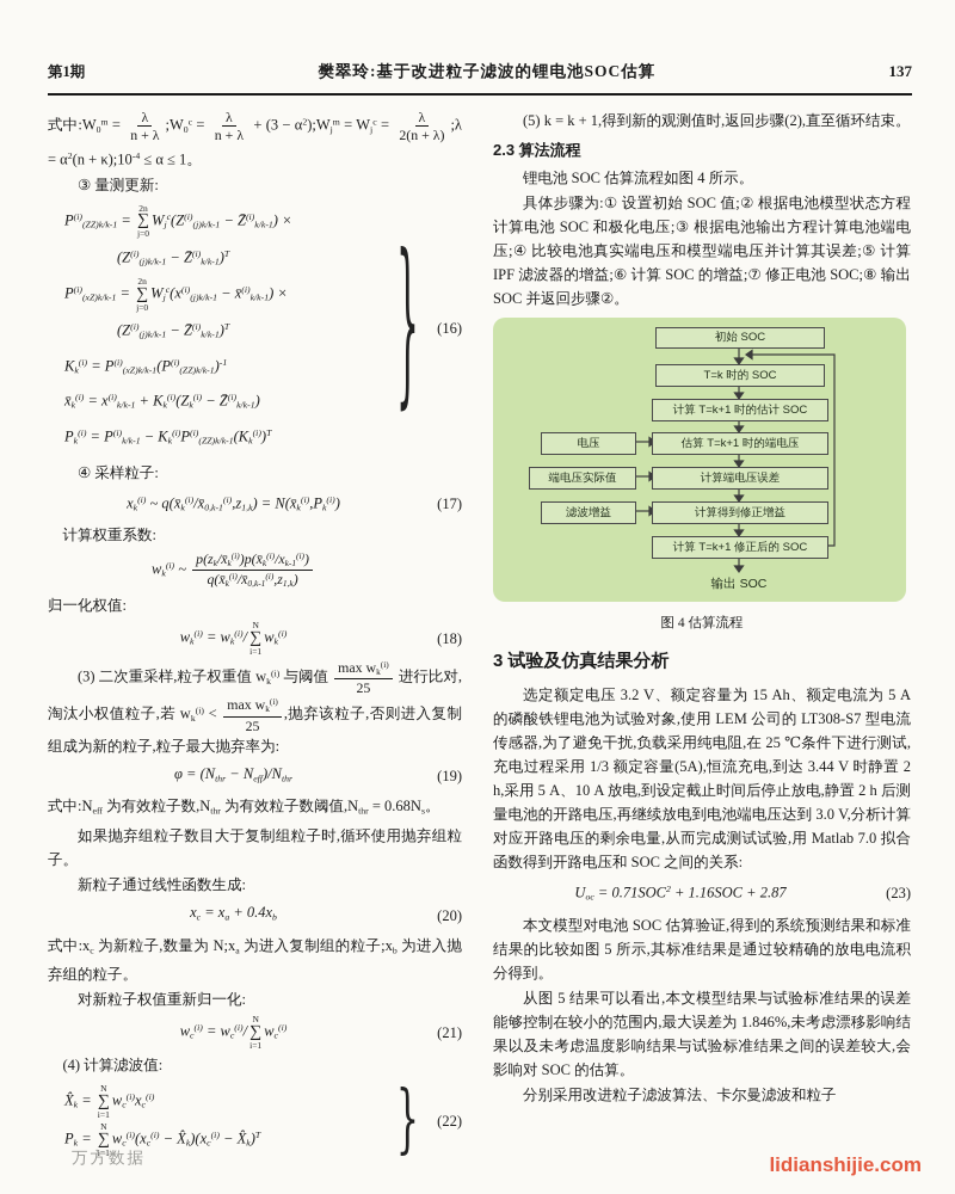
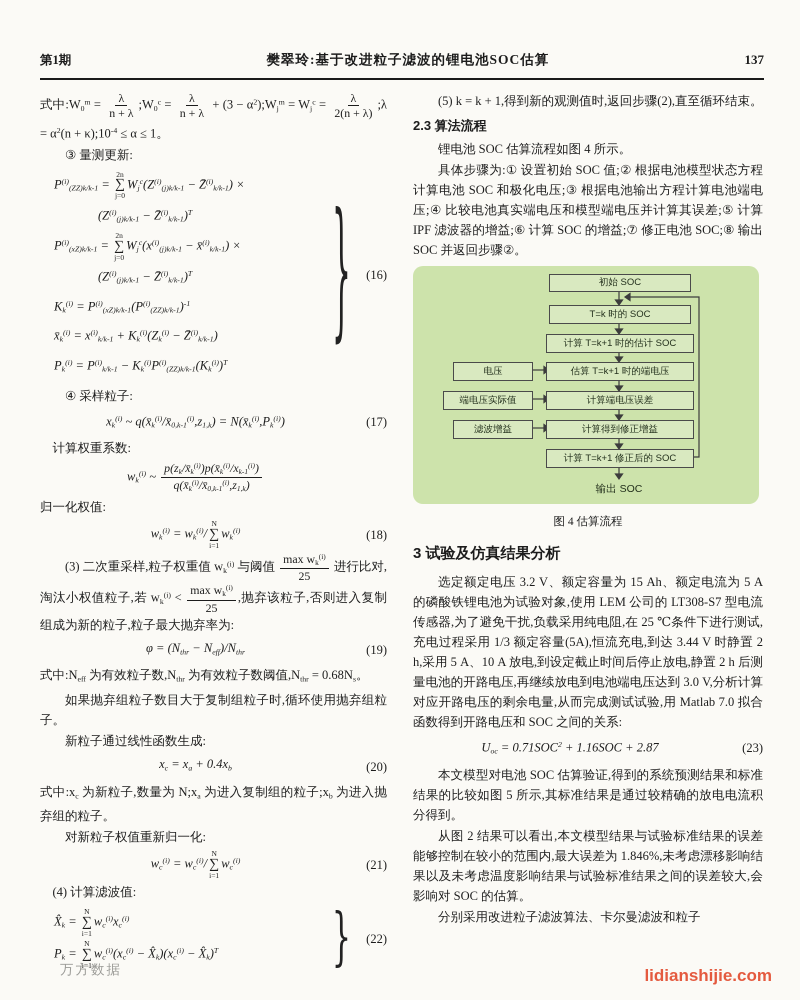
  第1期
  樊翠玲:基于改进粒子滤波的锂电池SOC估算
  137
  式中:W0m =
  λ
  n + λ
  ;W0c =
  λ
  n + λ
  + (3 − α2);Wjm = Wjc =
  λ
  2(n + λ)
  ;λ = α2(n + κ);10-4 ≤ α ≤ 1。
  ③ 量测更新:
  P(i)(ZZ)k/k-1 =
  2n
  ∑
  j=0
  Wjc(Z(i)(j)k/k-1 − Z̄(i)k/k-1) ×
  (Z(i)(j)k/k-1 − Z̄(i)k/k-1)T
  P(i)(xZ)k/k-1 =
  2n
  ∑
  j=0
  Wjc(x(i)(j)k/k-1 − x̄(i)k/k-1) ×
  (Z(i)(j)k/k-1 − Z̄(i)k/k-1)T
  Kk(i) = P(i)(xZ)k/k-1(P(i)(ZZ)k/k-1)-1
  x̄k(i) = x(i)k/k-1 + Kk(i)(Zk(i) − Z̄(i)k/k-1)
  Pk(i) = P(i)k/k-1 − Kk(i)P(i)(ZZ)k/k-1(Kk(i))T
  }
  (16)
  ④ 采样粒子:
  xk(i) ~ q(x̄k(i)/x̄0,k-1(i),z1,k) = N(x̄k(i),Pk(i))
  (17)
  计算权重系数:
  wk(i) ~
  p(zk/x̄k(i))p(x̄k(i)/xk-1(i))
  q(x̄k(i)/x̄0,k-1(i),z1,k)
  归一化权值:
  wk(i) = wk(i)/
  N
  ∑
  i=1
  wk(i)
  (18)
  (3) 二次重采样,粒子权重值 wk(i) 与阈值
  max wk(i)
  25
  进行比对,淘汰小权值粒子,若 wk(i) <
  max wk(i)
  25
  ,抛弃该粒子,否则进入复制组成为新的粒子,粒子最大抛弃率为:
  φ = (Nthr − Neff)/Nthr
  (19)
  式中:Neff 为有效粒子数,Nthr 为有效粒子数阈值,Nthr = 0.68Ns。
  如果抛弃组粒子数目大于复制组粒子时,循环使用抛弃组粒子。
  新粒子通过线性函数生成:
  xc = xa + 0.4xb
  (20)
  式中:xc 为新粒子,数量为 N;xa 为进入复制组的粒子;xb 为进入抛弃组的粒子。
  对新粒子权值重新归一化:
  wc(i) = wc(i)/
  N
  ∑
  i=1
  wc(i)
  (21)
  (4) 计算滤波值:
  X̂k =
  N
  ∑
  i=1
  wc(i)xc(i)
  Pk =
  N
  ∑
  i=1
  wc(i)(xc(i) − X̂k)(xc(i) − X̂k)T
  }
  (22)
  (5) k = k + 1,得到新的观测值时,返回步骤(2),直至循环结束。
  2.3 算法流程
  锂电池 SOC 估算流程如图 4 所示。
  具体步骤为:① 设置初始 SOC 值;② 根据电池模型状态方程计算电池 SOC 和极化电压;③ 根据电池输出方程计算电池端电压;④ 比较电池真实端电压和模型端电压并计算其误差;⑤ 计算 IPF 滤波器的增益;⑥ 计算 SOC 的增益;⑦ 修正电池 SOC;⑧ 输出 SOC 并返回步骤②。
  初始 SOC
  T=k 时的 SOC
  计算 T=k+1 时的估计 SOC
  估算 T=k+1 时的端电压
  计算端电压误差
  计算得到修正增益
  计算 T=k+1 修正后的 SOC
  电压
  端电压实际值
  滤波增益
  输出 SOC
  图 4 估算流程
  3 试验及仿真结果分析
  选定额定电压 3.2 V、额定容量为 15 Ah、额定电流为 5 A 的磷酸铁锂电池为试验对象,使用 LEM 公司的 LT308-S7 型电流传感器,为了避免干扰,负载采用纯电阻,在 25 ℃条件下进行测试,充电过程采用 1/3 额定容量(5A),恒流充电,到达 3.44 V 时静置 2 h,采用 5 A、10 A 放电,到设定截止时间后停止放电,静置 2 h 后测量电池的开路电压,再继续放电到电池端电压达到 3.0 V,分析计算对应开路电压的剩余电量,从而完成测试试验,用 Matlab 7.0 拟合函数得到开路电压和 SOC 之间的关系:
  Uoc = 0.71SOC2 + 1.16SOC + 2.87
  (23)
  本文模型对电池 SOC 估算验证,得到的系统预测结果和标准结果的比较如图 5 所示,其标准结果是通过较精确的放电电流积分得到。
- 从图 5 结果可以看出,本文模型结果与试验标准结果的误差能够控制在较小的范围内,最大误差为 1.846%,未考虑漂移影响结果以及未考虑温度影响结果与试验标准结果之间的误差较大,会影响对 SOC 的估算。
+ 从图 2 结果可以看出,本文模型结果与试验标准结果的误差能够控制在较小的范围内,最大误差为 1.846%,未考虑漂移影响结果以及未考虑温度影响结果与试验标准结果之间的误差较大,会影响对 SOC 的估算。
  分别采用改进粒子滤波算法、卡尔曼滤波和粒子
  万方数据
  lidianshijie.com
